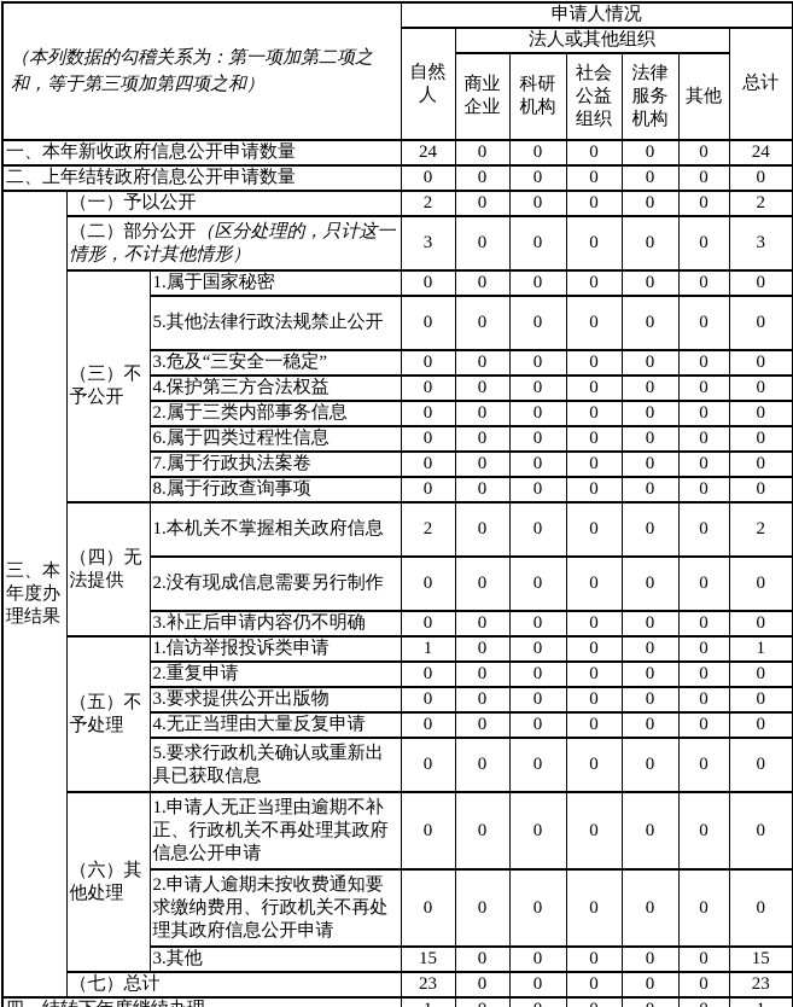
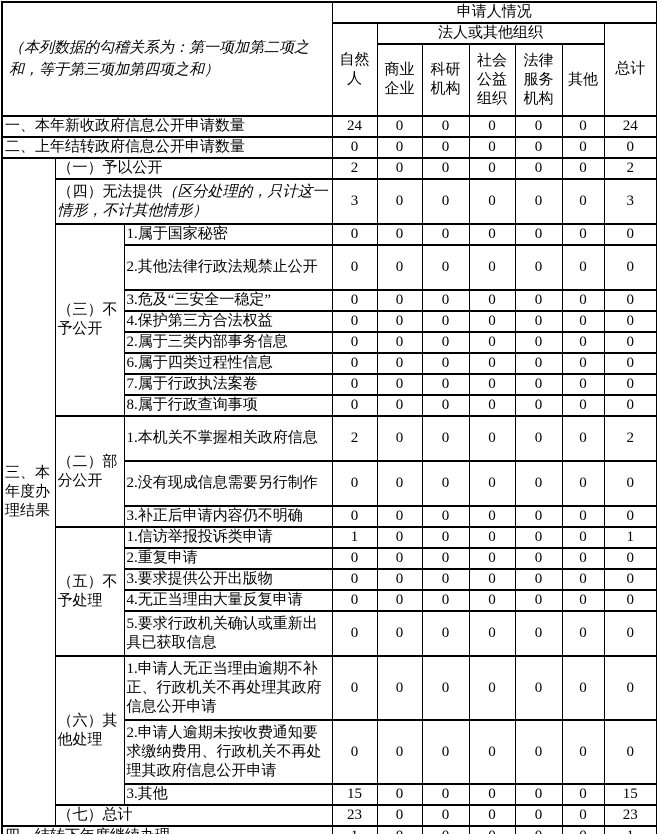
  （本列数据的勾稽关系为：第一项加第二项之和，等于第三项加第四项之和）	申请人情况
  自然人	法人或其他组织	总计
  商业企业	科研机构	社会公益组织	法律服务机构	其他
  一、本年新收政府信息公开申请数量	24	0	0	0	0	0	24
  二、上年结转政府信息公开申请数量	0	0	0	0	0	0	0
  三、本年度办理结果	（一）予以公开	2	0	0	0	0	0	2
- （二）部分公开（区分处理的，只计这一情形，不计其他情形）	3	0	0	0	0	0	3
+ （四）无法提供（区分处理的，只计这一情形，不计其他情形）	3	0	0	0	0	0	3
  （三）不予公开	1.属于国家秘密	0	0	0	0	0	0	0
- 5.其他法律行政法规禁止公开	0	0	0	0	0	0	0
+ 2.其他法律行政法规禁止公开	0	0	0	0	0	0	0
  3.危及“三安全一稳定”	0	0	0	0	0	0	0
  4.保护第三方合法权益	0	0	0	0	0	0	0
  2.属于三类内部事务信息	0	0	0	0	0	0	0
  6.属于四类过程性信息	0	0	0	0	0	0	0
  7.属于行政执法案卷	0	0	0	0	0	0	0
  8.属于行政查询事项	0	0	0	0	0	0	0
- （四）无法提供	1.本机关不掌握相关政府信息	2	0	0	0	0	0	2
+ （二）部分公开	1.本机关不掌握相关政府信息	2	0	0	0	0	0	2
  2.没有现成信息需要另行制作	0	0	0	0	0	0	0
  3.补正后申请内容仍不明确	0	0	0	0	0	0	0
  （五）不予处理	1.信访举报投诉类申请	1	0	0	0	0	0	1
  2.重复申请	0	0	0	0	0	0	0
  3.要求提供公开出版物	0	0	0	0	0	0	0
  4.无正当理由大量反复申请	0	0	0	0	0	0	0
  5.要求行政机关确认或重新出具已获取信息	0	0	0	0	0	0	0
  （六）其他处理	1.申请人无正当理由逾期不补正、行政机关不再处理其政府信息公开申请	0	0	0	0	0	0	0
  2.申请人逾期未按收费通知要求缴纳费用、行政机关不再处理其政府信息公开申请	0	0	0	0	0	0	0
  3.其他	15	0	0	0	0	0	15
  （七）总计	23	0	0	0	0	0	23
